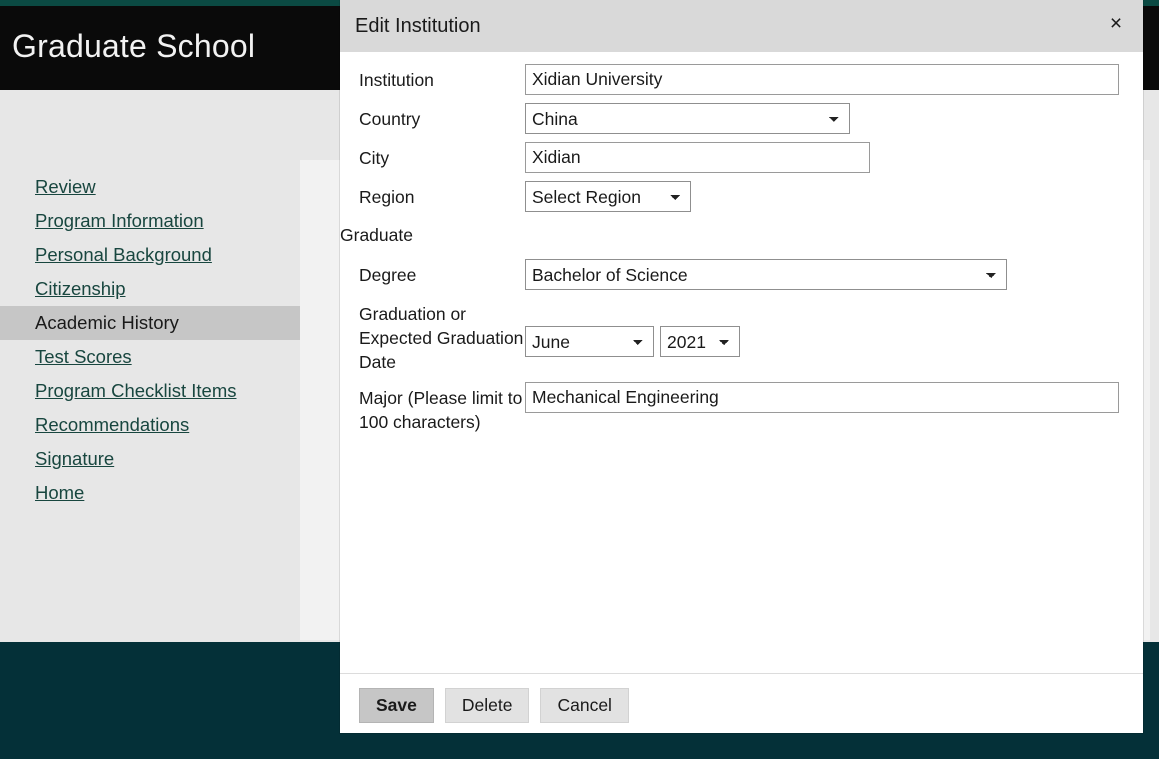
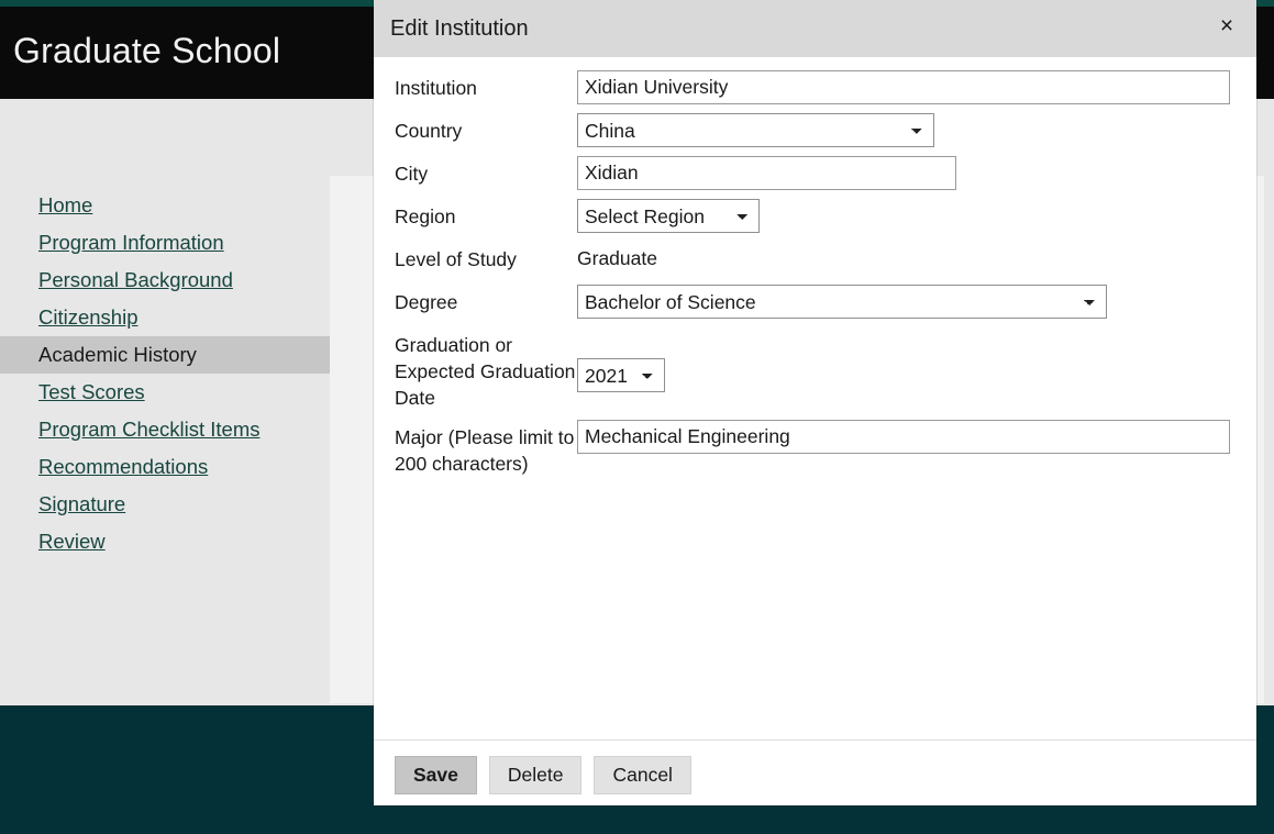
  Graduate School
- Review
+ Home
  Program Information
  Personal Background
  Citizenship
  Academic History
  Test Scores
  Program Checklist Items
  Recommendations
  Signature
- Home
+ Review
  Edit Institution
  ×
  Institution
  Xidian University
  Country
  China
  City
  Xidian
  Region
  Select Region
+ Level of Study
  Graduate
  Degree
  Bachelor of Science
  Graduation or Expected Graduation Date
- June
  2021
- Major (Please limit to 100 characters)
+ Major (Please limit to 200 characters)
  Mechanical Engineering
  Save
  Delete
  Cancel
